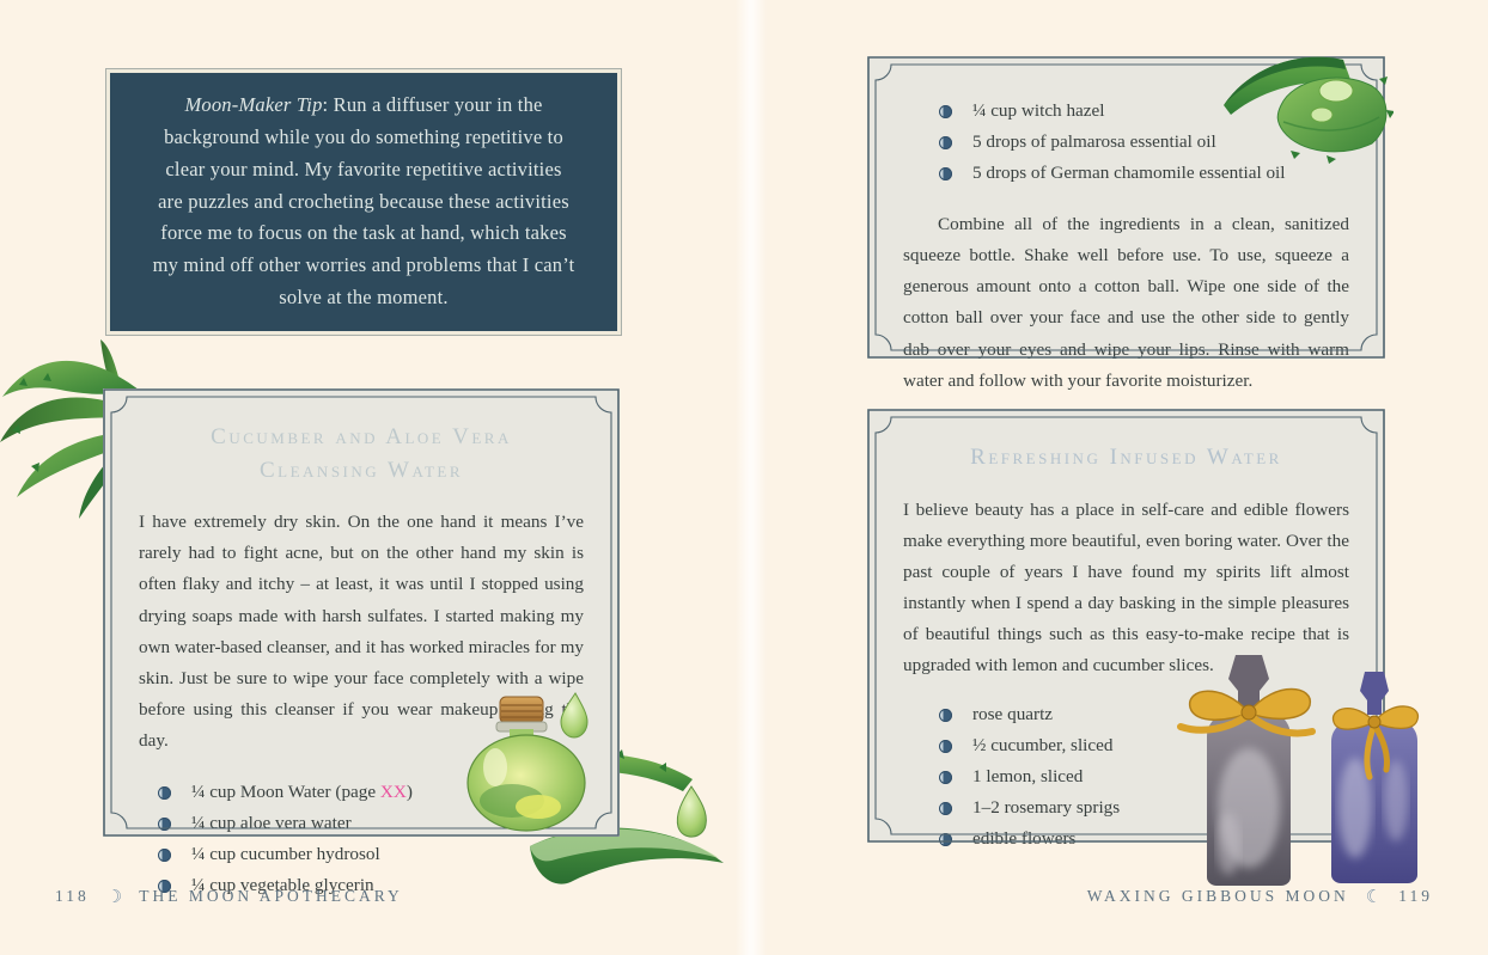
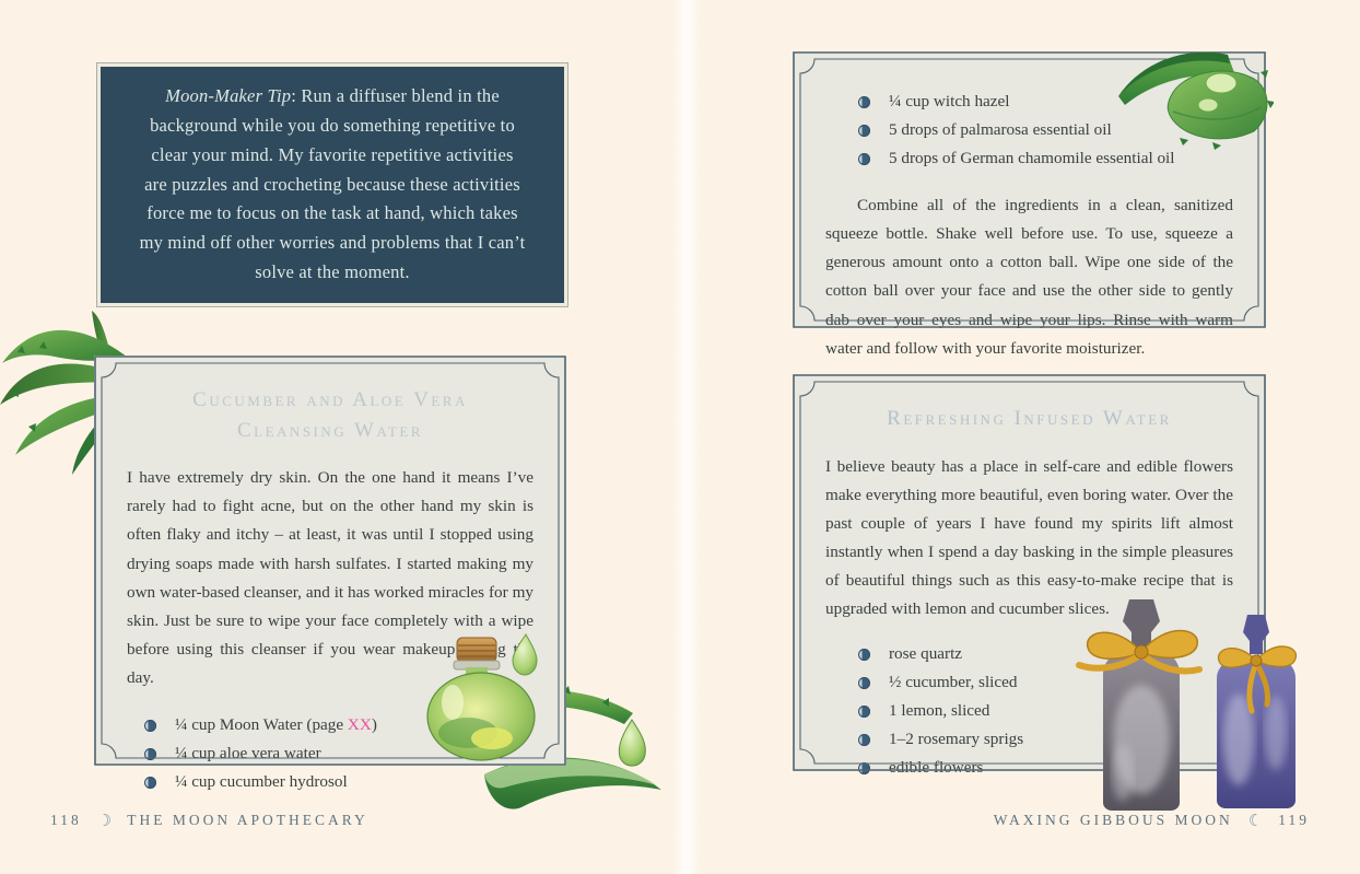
- Moon-Maker Tip: Run a diffuser your in the background while you do something repetitive to clear your mind. My favorite repetitive activities are puzzles and crocheting because these activities force me to focus on the task at hand, which takes my mind off other worries and problems that I can’t solve at the moment.
+ Moon-Maker Tip: Run a diffuser blend in the background while you do something repetitive to clear your mind. My favorite repetitive activities are puzzles and crocheting because these activities force me to focus on the task at hand, which takes my mind off other worries and problems that I can’t solve at the moment.
  Cucumber and Aloe Vera
  Cleansing Water
  I have extremely dry skin. On the one hand it means I’ve rarely had to fight acne, but on the other hand my skin is often flaky and itchy – at least, it was until I stopped using drying soaps made with harsh sulfates. I started making my own water-based cleanser, and it has worked miracles for my skin. Just be sure to wipe your face completely with a wipe before using this cleanser if you wear makeupg t day.
  ¼ cup Moon Water (page XX)
  ¼ cup aloe vera water
  ¼ cup cucumber hydrosol
- ¼ cup vegetable glycerin
  ¼ cup witch hazel
  5 drops of palmarosa essential oil
  5 drops of German chamomile essential oil
  Combine all of the ingredients in a clean, sanitized squeeze bottle. Shake well before use. To use, squeeze a generous amount onto a cotton ball. Wipe one side of the cotton ball over your face and use the other side to gently dab over your eyes and wipe your lips. Rinse with warm water and follow with your favorite moisturizer.
  Refreshing Infused Water
  I believe beauty has a place in self-care and edible flowers make everything more beautiful, even boring water. Over the past couple of years I have found my spirits lift almost instantly when I spend a day basking in the simple pleasures of beautiful things such as this easy-to-make recipe that is upgraded with lemon and cucumber slices.
  rose quartz
  ½ cucumber, sliced
  1 lemon, sliced
  1–2 rosemary sprigs
  edible flowers
  118
  ☽
  THE MOON APOTHECARY
  WAXING GIBBOUS MOON
  ☾
  119
